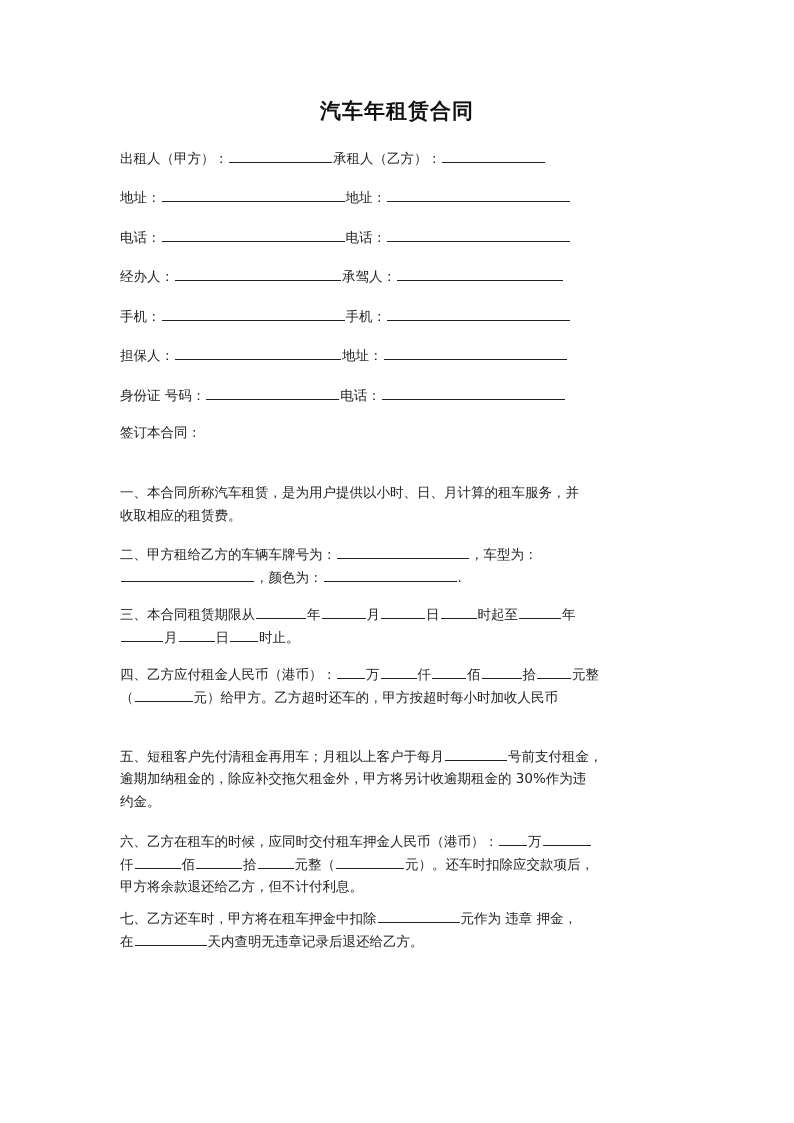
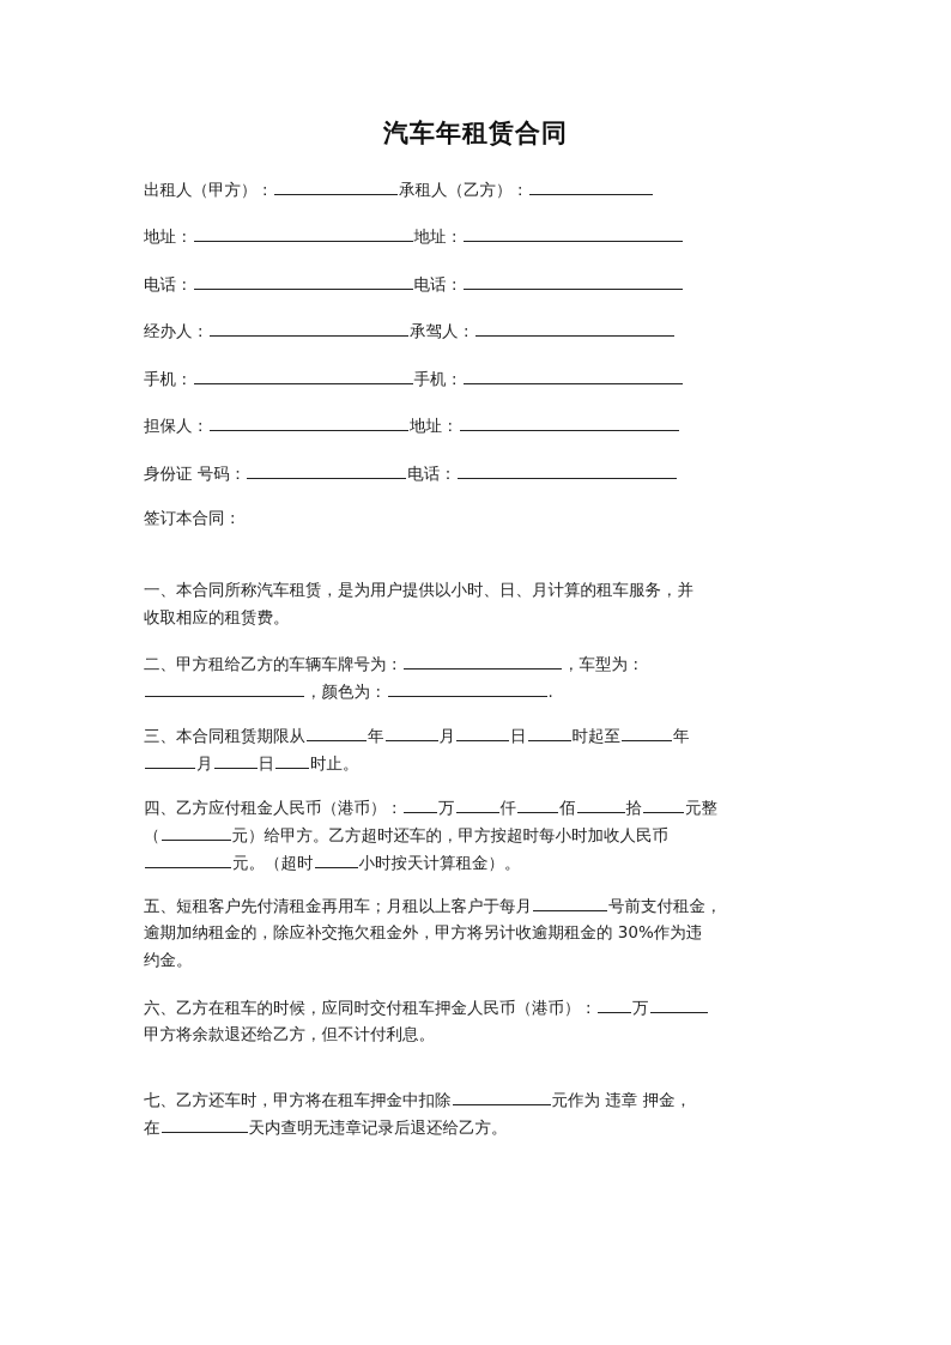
  汽车年租赁合同
  出租人（甲方）： 承租人（乙方）：
  地址： 地址：
  电话： 电话：
  经办人： 承驾人：
  手机： 手机：
  担保人： 地址：
  身份证 号码： 电话：
  签订本合同：
  一、本合同所称汽车租赁，是为用户提供以小时、日、月计算的租车服务，并
  收取相应的租赁费。
  二、甲方租给乙方的车辆车牌号为： ，车型为：
  ，颜色为： .
  三、本合同租赁期限从 年 月 日 时起至 年
  月 日 时止。
  四、乙方应付租金人民币（港币）： 万 仟 佰 拾 元整
  （ 元）给甲方。乙方超时还车的，甲方按超时每小时加收人民币
+ 元。（超时 小时按天计算租金）。
  五、短租客户先付清租金再用车；月租以上客户于每月 号前支付租金，
  逾期加纳租金的，除应补交拖欠租金外，甲方将另计收逾期租金的 30%作为违
  约金。
  六、乙方在租车的时候，应同时交付租车押金人民币（港币）： 万
- 仟 佰 拾 元整（ 元）。还车时扣除应交款项后，
  甲方将余款退还给乙方，但不计付利息。
  七、乙方还车时，甲方将在租车押金中扣除 元作为 违章 押金，
  在 天内查明无违章记录后退还给乙方。
